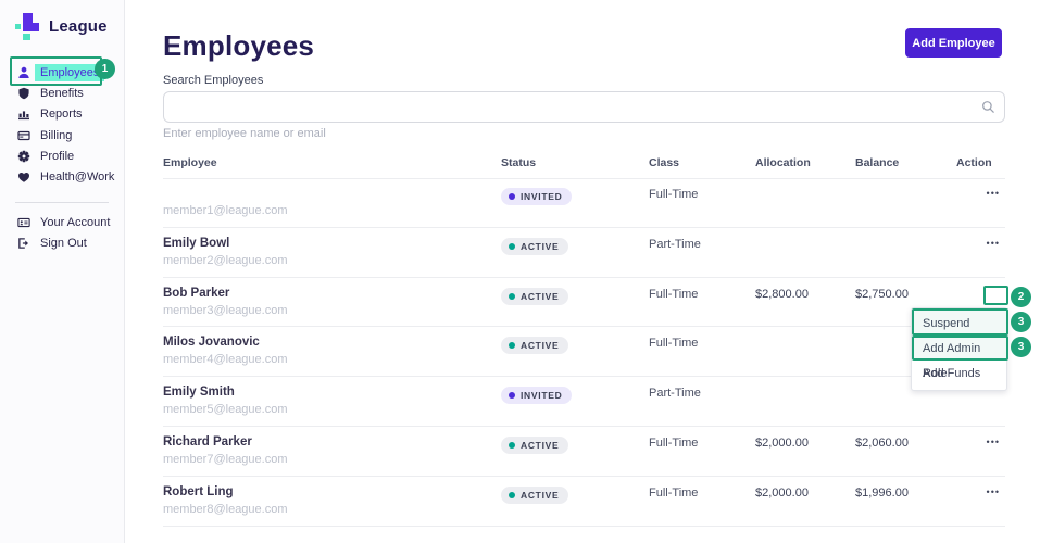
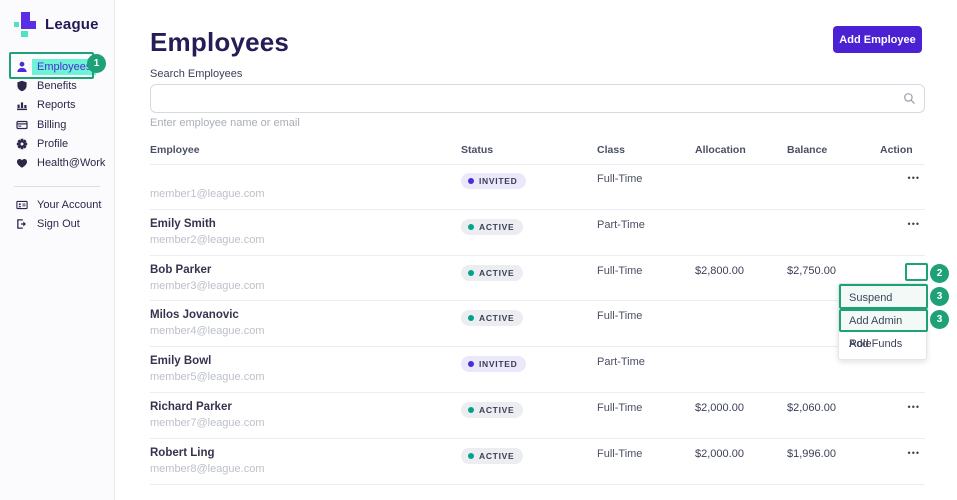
  League
  Employee
  Benefits
  Reports
  Billing
  Profile
  Health@Work
  Your Account
  Sign Out
  Employees
  Add Employee
  Search Employees
  Enter employee name or email
  Employee
  Status
  Class
  Allocation
  Balance
  Action
  member1@league.com
  INVITED
  Full-Time
- Emily Bowl
+ Emily Smith
  member2@league.com
  ACTIVE
  Part-Time
  Bob Parker
  member3@league.com
  ACTIVE
  Full-Time
  $2,800.00
  $2,750.00
  Milos Jovanovic
  member4@league.com
  ACTIVE
  Full-Time
- Emily Smith
+ Emily Bowl
  member5@league.com
  INVITED
  Part-Time
  Richard Parker
  member7@league.com
  ACTIVE
  Full-Time
  $2,000.00
  $2,060.00
  Robert Ling
  member8@league.com
  ACTIVE
  Full-Time
  $2,000.00
  $1,996.00
  Suspend
  Add Admin Role
  Add Funds
  1
  2
  3
  3
